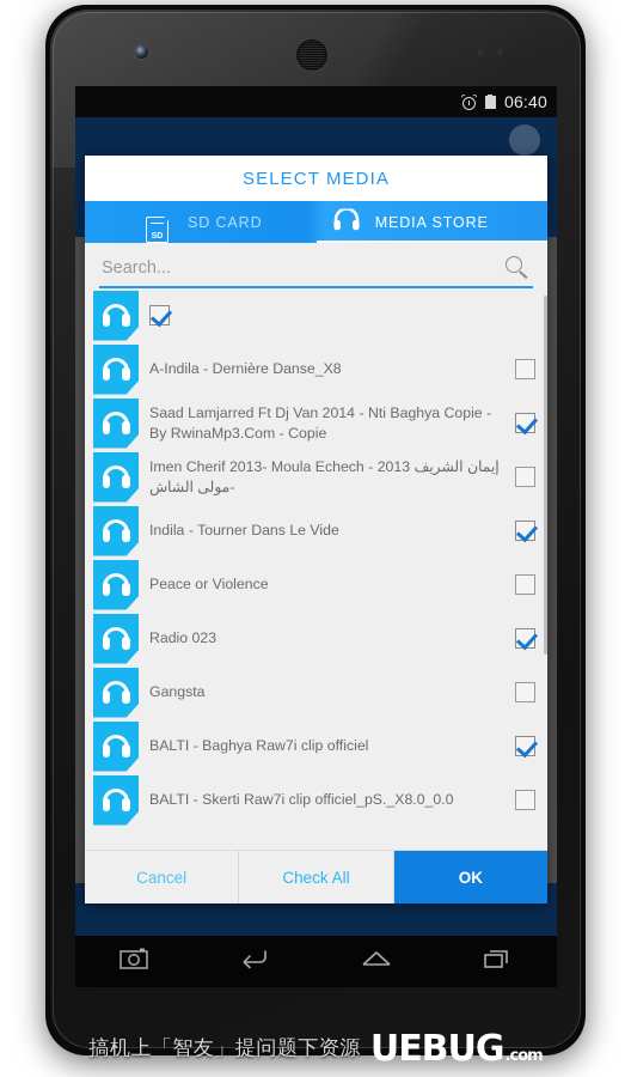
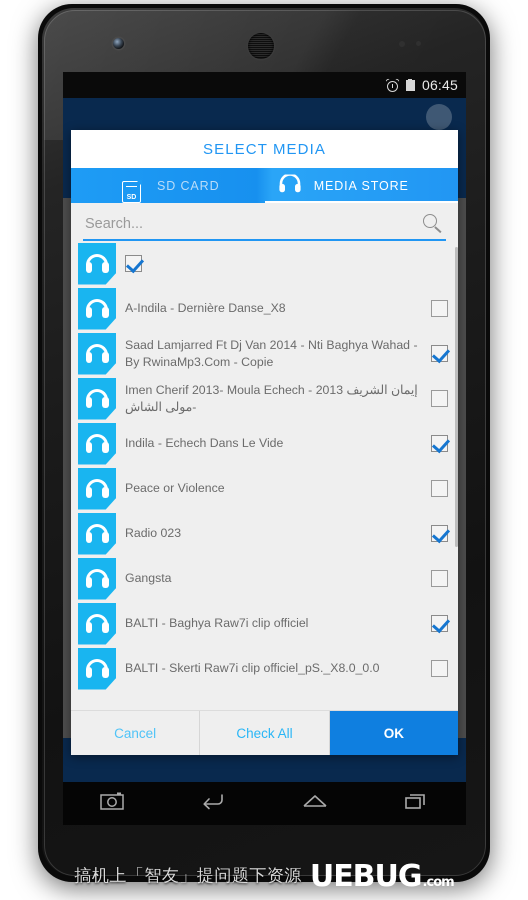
- 06:40
+ 06:45
  SELECT MEDIA
  SD CARD
  MEDIA STORE
  Search...
  A-Indila - Dernière Danse_X8
- Saad Lamjarred Ft Dj Van 2014 - Nti Baghya Copie - By RwinaMp3.Com - Copie
+ Saad Lamjarred Ft Dj Van 2014 - Nti Baghya Wahad - By RwinaMp3.Com - Copie
  Imen Cherif 2013- Moula Echech - إيمان الشريف 2013 -مولى الشاش
- Indila - Tourner Dans Le Vide
+ Indila - Echech Dans Le Vide
  Peace or Violence
  Radio 023
  Gangsta
  BALTI - Baghya Raw7i clip officiel
  BALTI - Skerti Raw7i clip officiel_pS._X8.0_0.0
  Cancel
  Check All
  OK
  搞机上「智友」提问题下资源
  UEBUG
  .com
